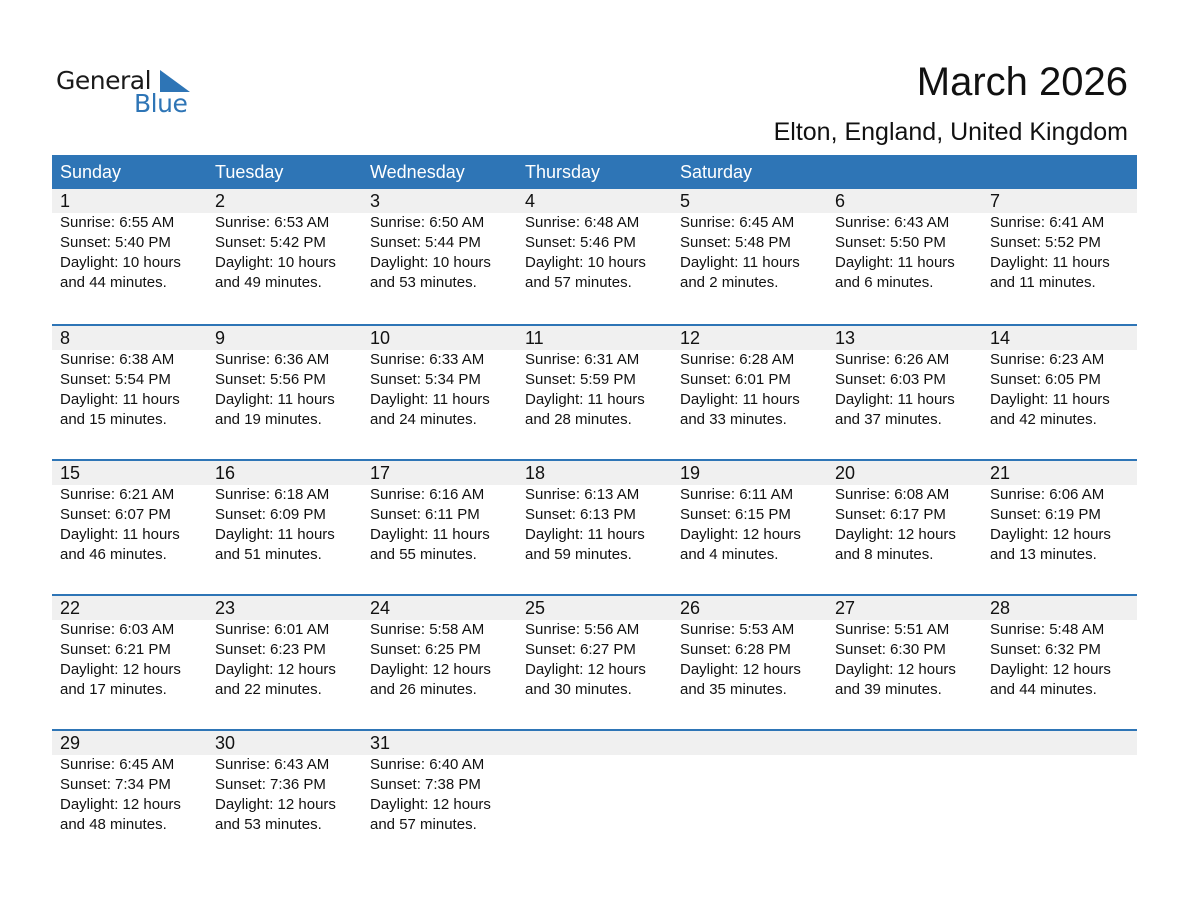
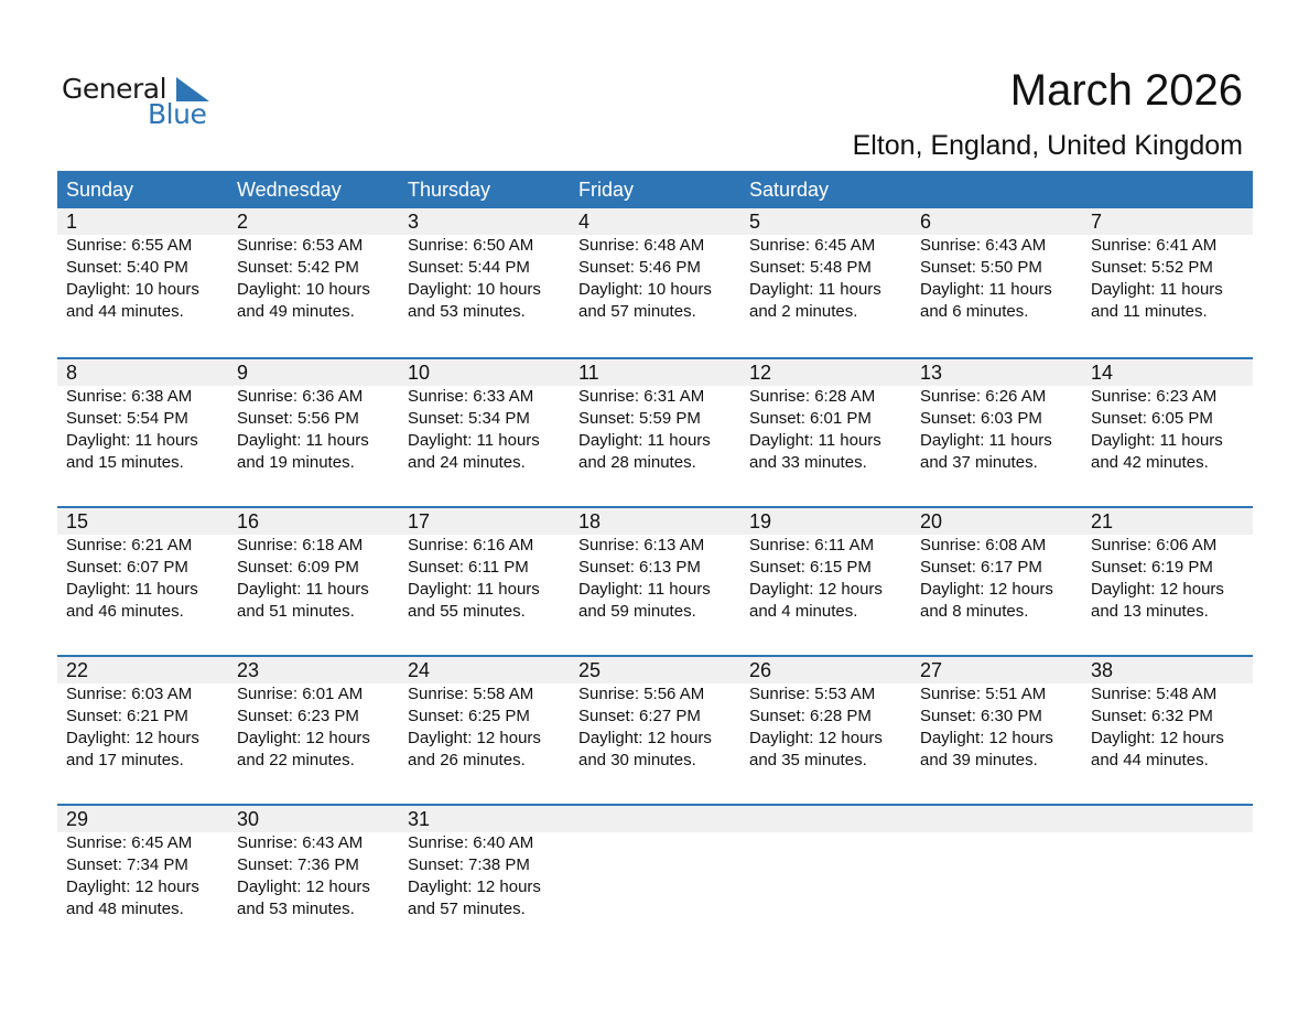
  General
  Blue
  March 2026
  Elton, England, United Kingdom
  Sunday
- Tuesday
  Wednesday
  Thursday
+ Friday
  Saturday
  1
  Sunrise: 6:55 AM
  Sunset: 5:40 PM
  Daylight: 10 hours
  and 44 minutes.
  2
  Sunrise: 6:53 AM
  Sunset: 5:42 PM
  Daylight: 10 hours
  and 49 minutes.
  3
  Sunrise: 6:50 AM
  Sunset: 5:44 PM
  Daylight: 10 hours
  and 53 minutes.
  4
  Sunrise: 6:48 AM
  Sunset: 5:46 PM
  Daylight: 10 hours
  and 57 minutes.
  5
  Sunrise: 6:45 AM
  Sunset: 5:48 PM
  Daylight: 11 hours
  and 2 minutes.
  6
  Sunrise: 6:43 AM
  Sunset: 5:50 PM
  Daylight: 11 hours
  and 6 minutes.
  7
  Sunrise: 6:41 AM
  Sunset: 5:52 PM
  Daylight: 11 hours
  and 11 minutes.
  8
  Sunrise: 6:38 AM
  Sunset: 5:54 PM
  Daylight: 11 hours
  and 15 minutes.
  9
  Sunrise: 6:36 AM
  Sunset: 5:56 PM
  Daylight: 11 hours
  and 19 minutes.
  10
  Sunrise: 6:33 AM
  Sunset: 5:34 PM
  Daylight: 11 hours
  and 24 minutes.
  11
  Sunrise: 6:31 AM
  Sunset: 5:59 PM
  Daylight: 11 hours
  and 28 minutes.
  12
  Sunrise: 6:28 AM
  Sunset: 6:01 PM
  Daylight: 11 hours
  and 33 minutes.
  13
  Sunrise: 6:26 AM
  Sunset: 6:03 PM
  Daylight: 11 hours
  and 37 minutes.
  14
  Sunrise: 6:23 AM
  Sunset: 6:05 PM
  Daylight: 11 hours
  and 42 minutes.
  15
  Sunrise: 6:21 AM
  Sunset: 6:07 PM
  Daylight: 11 hours
  and 46 minutes.
  16
  Sunrise: 6:18 AM
  Sunset: 6:09 PM
  Daylight: 11 hours
  and 51 minutes.
  17
  Sunrise: 6:16 AM
  Sunset: 6:11 PM
  Daylight: 11 hours
  and 55 minutes.
  18
  Sunrise: 6:13 AM
  Sunset: 6:13 PM
  Daylight: 11 hours
  and 59 minutes.
  19
  Sunrise: 6:11 AM
  Sunset: 6:15 PM
  Daylight: 12 hours
  and 4 minutes.
  20
  Sunrise: 6:08 AM
  Sunset: 6:17 PM
  Daylight: 12 hours
  and 8 minutes.
  21
  Sunrise: 6:06 AM
  Sunset: 6:19 PM
  Daylight: 12 hours
  and 13 minutes.
  22
  Sunrise: 6:03 AM
  Sunset: 6:21 PM
  Daylight: 12 hours
  and 17 minutes.
  23
  Sunrise: 6:01 AM
  Sunset: 6:23 PM
  Daylight: 12 hours
  and 22 minutes.
  24
  Sunrise: 5:58 AM
  Sunset: 6:25 PM
  Daylight: 12 hours
  and 26 minutes.
  25
  Sunrise: 5:56 AM
  Sunset: 6:27 PM
  Daylight: 12 hours
  and 30 minutes.
  26
  Sunrise: 5:53 AM
  Sunset: 6:28 PM
  Daylight: 12 hours
  and 35 minutes.
  27
  Sunrise: 5:51 AM
  Sunset: 6:30 PM
  Daylight: 12 hours
  and 39 minutes.
- 28
+ 38
  Sunrise: 5:48 AM
  Sunset: 6:32 PM
  Daylight: 12 hours
  and 44 minutes.
  29
  Sunrise: 6:45 AM
  Sunset: 7:34 PM
  Daylight: 12 hours
  and 48 minutes.
  30
  Sunrise: 6:43 AM
  Sunset: 7:36 PM
  Daylight: 12 hours
  and 53 minutes.
  31
  Sunrise: 6:40 AM
  Sunset: 7:38 PM
  Daylight: 12 hours
  and 57 minutes.
